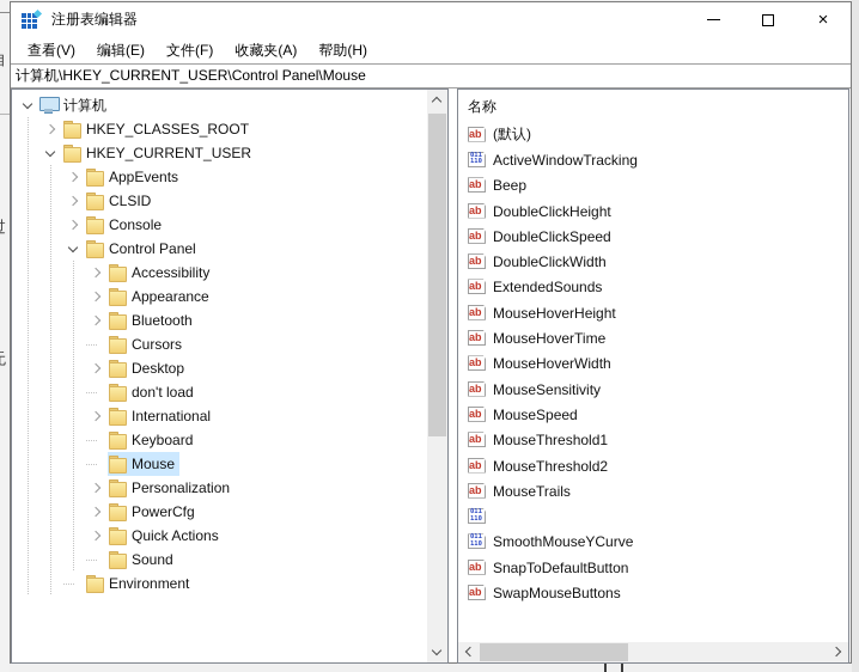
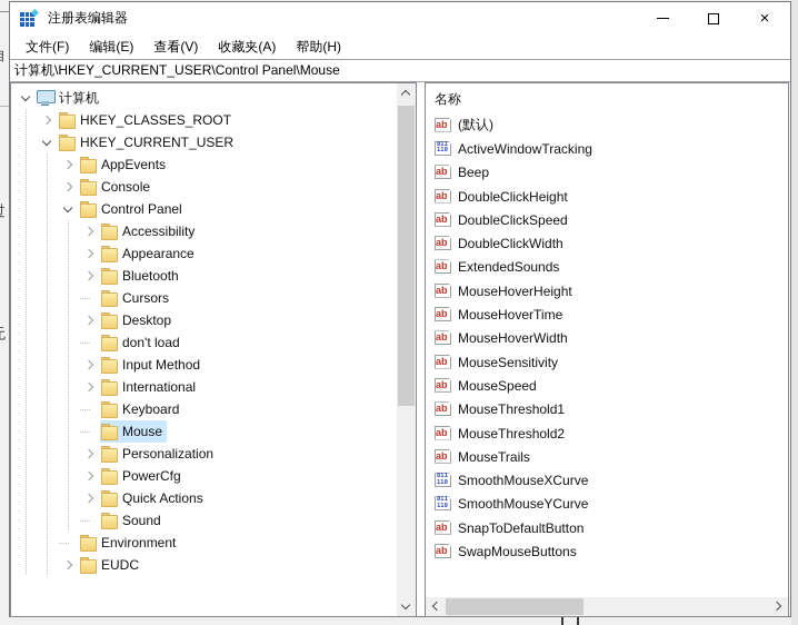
  注册表编辑器
  ×
- 查看(V)
+ 文件(F)
  编辑(E)
- 文件(F)
+ 查看(V)
  收藏夹(A)
  帮助(H)
  计算机\HKEY_CURRENT_USER\Control Panel\Mouse
  计算机
  HKEY_CLASSES_ROOT
  HKEY_CURRENT_USER
  AppEvents
- CLSID
  Console
  Control Panel
  Accessibility
  Appearance
  Bluetooth
  Cursors
  Desktop
  don't load
+ Input Method
  International
  Keyboard
  Mouse
  Personalization
  PowerCfg
  Quick Actions
  Sound
  Environment
+ EUDC
  名称
  ab
  (默认)
  ActiveWindowTracking
  ab
  Beep
  ab
  DoubleClickHeight
  ab
  DoubleClickSpeed
  ab
  DoubleClickWidth
  ab
  ExtendedSounds
  ab
  MouseHoverHeight
  ab
  MouseHoverTime
  ab
  MouseHoverWidth
  ab
  MouseSensitivity
  ab
  MouseSpeed
  ab
  MouseThreshold1
  ab
  MouseThreshold2
  ab
  MouseTrails
+ SmoothMouseXCurve
  SmoothMouseYCurve
  ab
  SnapToDefaultButton
  ab
  SwapMouseButtons
